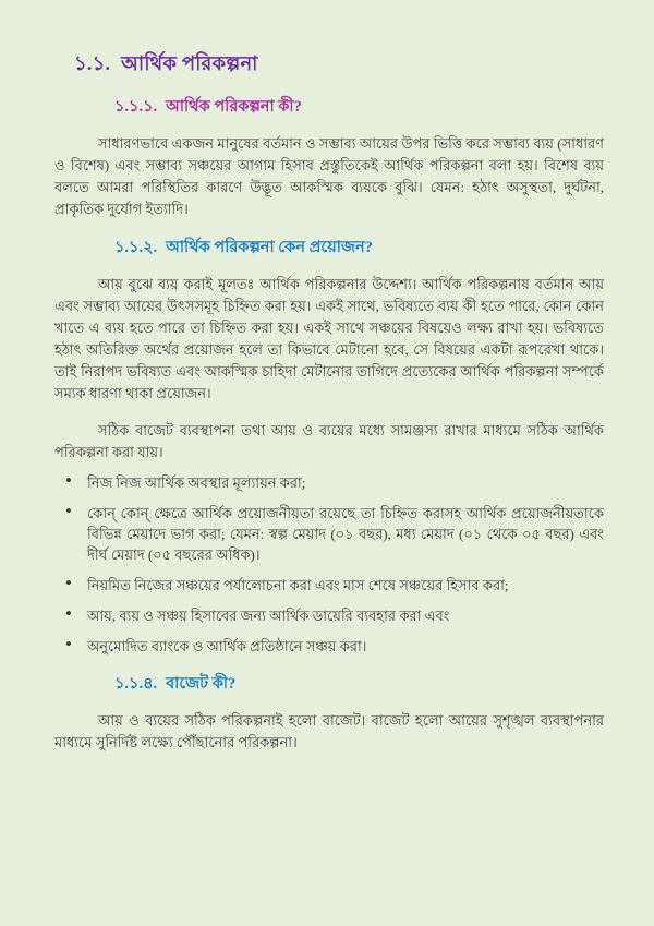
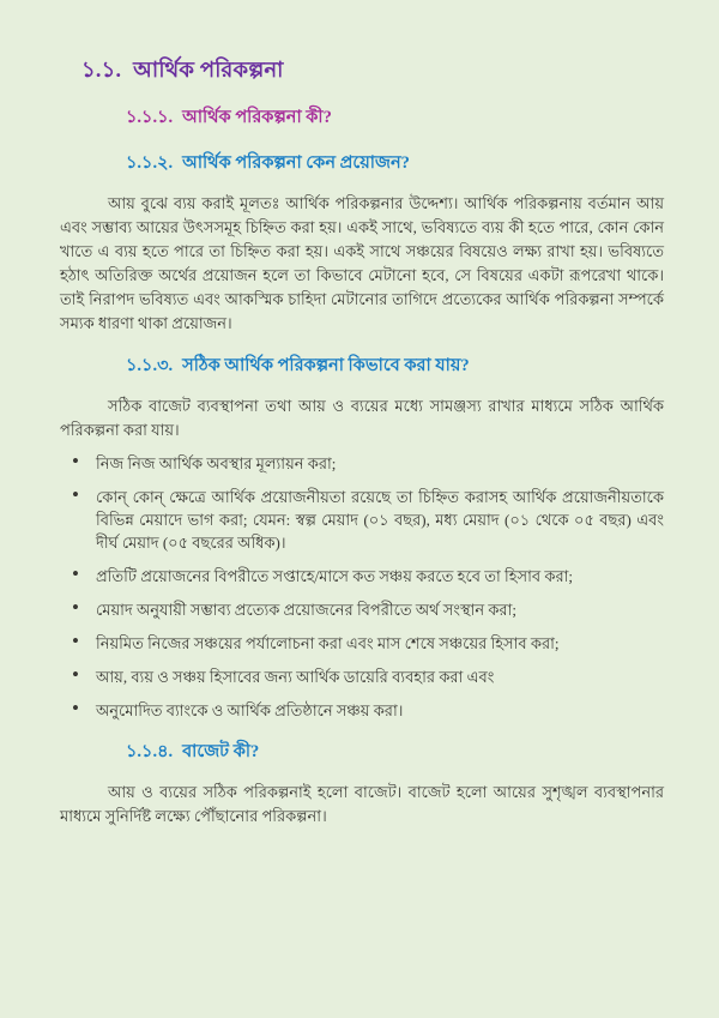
  ১.১. আর্থিক পরিকল্পনা
  ১.১.১. আর্থিক পরিকল্পনা কী?
- সাধারণভাবে একজন মানুষের বর্তমান ও সম্ভাব্য আয়ের উপর ভিত্তি করে সম্ভাব্য ব্যয় (সাধারণ ও বিশেষ) এবং সম্ভাব্য সঞ্চয়ের আগাম হিসাব প্রস্তুতিকেই আর্থিক পরিকল্পনা বলা হয়। বিশেষ ব্যয় বলতে আমরা পরিস্থিতির কারণে উদ্ভূত আকস্মিক ব্যয়কে বুঝি। যেমন: হঠাৎ অসুস্থতা, দুর্ঘটনা, প্রাকৃতিক দুর্যোগ ইত্যাদি।
  ১.১.২. আর্থিক পরিকল্পনা কেন প্রয়োজন?
  আয় বুঝে ব্যয় করাই মূলতঃ আর্থিক পরিকল্পনার উদ্দেশ্য। আর্থিক পরিকল্পনায় বর্তমান আয় এবং সম্ভাব্য আয়ের উৎসসমূহ চিহ্নিত করা হয়। একই সাথে, ভবিষ্যতে ব্যয় কী হতে পারে, কোন কোন খাতে এ ব্যয় হতে পারে তা চিহ্নিত করা হয়। একই সাথে সঞ্চয়ের বিষয়েও লক্ষ্য রাখা হয়। ভবিষ্যতে হঠাৎ অতিরিক্ত অর্থের প্রয়োজন হলে তা কিভাবে মেটানো হবে, সে বিষয়ের একটা রূপরেখা থাকে। তাই নিরাপদ ভবিষ্যত এবং আকস্মিক চাহিদা মেটানোর তাগিদে প্রত্যেকের আর্থিক পরিকল্পনা সম্পর্কে সম্যক ধারণা থাকা প্রয়োজন।
+ ১.১.৩. সঠিক আর্থিক পরিকল্পনা কিভাবে করা যায়?
  সঠিক বাজেট ব্যবস্থাপনা তথা আয় ও ব্যয়ের মধ্যে সামঞ্জস্য রাখার মাধ্যমে সঠিক আর্থিক পরিকল্পনা করা যায়।
  নিজ নিজ আর্থিক অবস্থার মূল্যায়ন করা;
  কোন্‌ কোন্‌ ক্ষেত্রে আর্থিক প্রয়োজনীয়তা রয়েছে তা চিহ্নিত করাসহ আর্থিক প্রয়োজনীয়তাকে বিভিন্ন মেয়াদে ভাগ করা; যেমন: স্বল্প মেয়াদ (০১ বছর), মধ্য মেয়াদ (০১ থেকে ০৫ বছর) এবং দীর্ঘ মেয়াদ (০৫ বছরের অধিক)।
+ প্রতিটি প্রয়োজনের বিপরীতে সপ্তাহে/মাসে কত সঞ্চয় করতে হবে তা হিসাব করা;
+ মেয়াদ অনুযায়ী সম্ভাব্য প্রত্যেক প্রয়োজনের বিপরীতে অর্থ সংস্থান করা;
  নিয়মিত নিজের সঞ্চয়ের পর্যালোচনা করা এবং মাস শেষে সঞ্চয়ের হিসাব করা;
  আয়, ব্যয় ও সঞ্চয় হিসাবের জন্য আর্থিক ডায়েরি ব্যবহার করা এবং
  অনুমোদিত ব্যাংকে ও আর্থিক প্রতিষ্ঠানে সঞ্চয় করা।
  ১.১.৪. বাজেট কী?
  আয় ও ব্যয়ের সঠিক পরিকল্পনাই হলো বাজেট। বাজেট হলো আয়ের সুশৃঙ্খল ব্যবস্থাপনার মাধ্যমে সুনির্দিষ্ট লক্ষ্যে পৌঁছানোর পরিকল্পনা।
